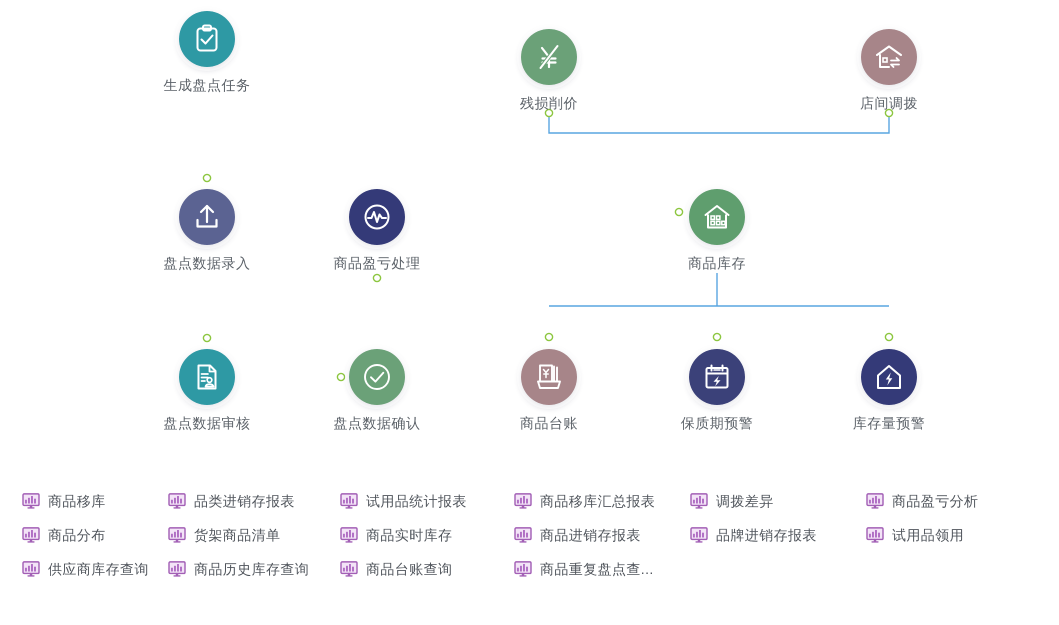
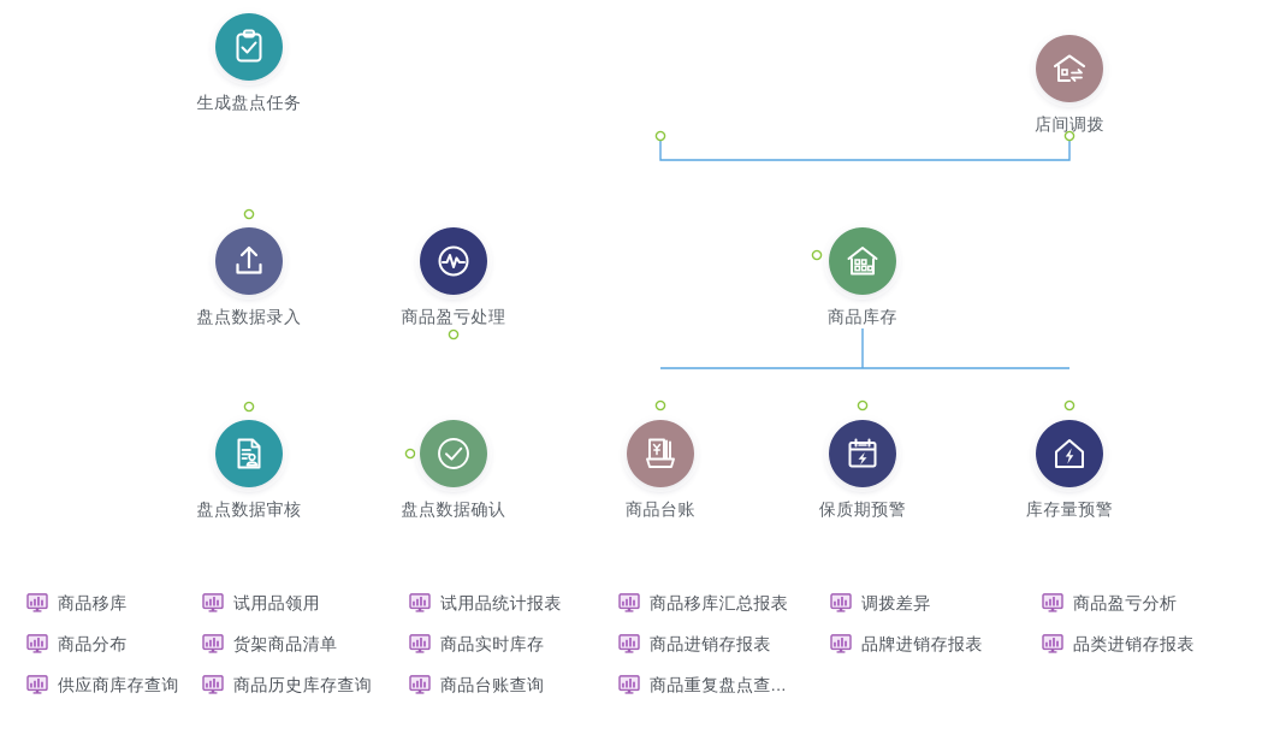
  生成盘点任务
- 残损削价
  店间调拨
  盘点数据录入
  商品盈亏处理
  商品库存
  盘点数据审核
  盘点数据确认
  商品台账
  保质期预警
  库存量预警
  商品移库
  商品分布
  供应商库存查询
- 品类进销存报表
+ 试用品领用
  货架商品清单
  商品历史库存查询
  试用品统计报表
  商品实时库存
  商品台账查询
  商品移库汇总报表
  商品进销存报表
  商品重复盘点查...
  调拨差异
  品牌进销存报表
  商品盈亏分析
- 试用品领用
+ 品类进销存报表
